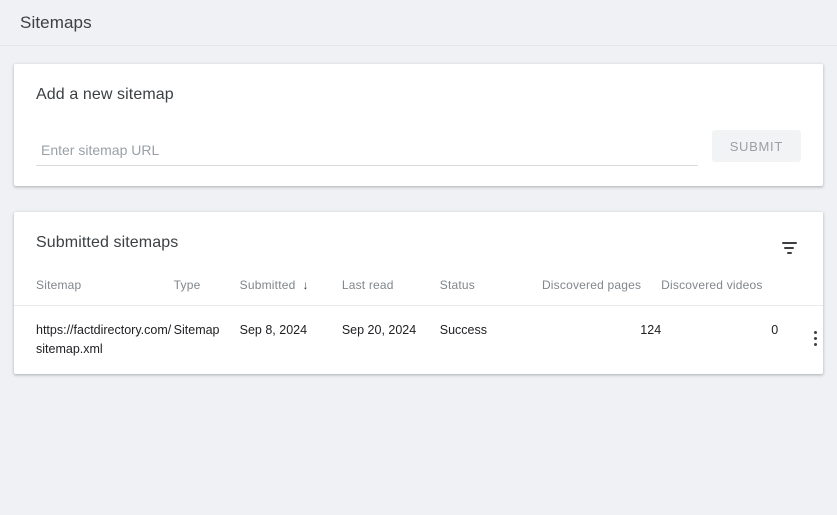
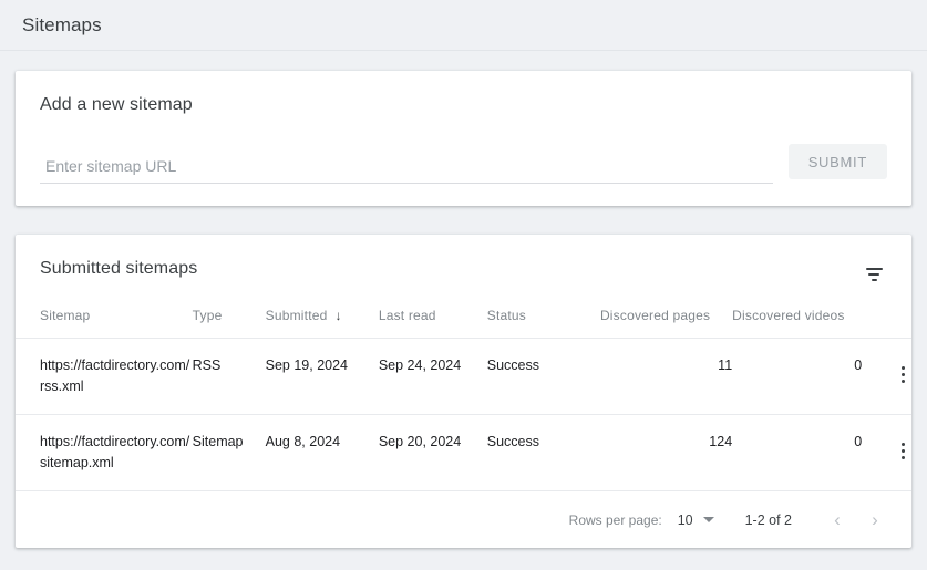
  Sitemaps
  Add a new sitemap
  Enter sitemap URL
  SUBMIT
  Submitted sitemaps
  Sitemap	Type	Submitted ↓	Last read	Status	Discovered pages	Discovered videos
+ https://factdirectory.com/rss.xml	RSS	Sep 19, 2024	Sep 24, 2024	Success	11	0
- https://factdirectory.com/sitemap.xml	Sitemap	Sep 8, 2024	Sep 20, 2024	Success	124	0
+ https://factdirectory.com/sitemap.xml	Sitemap	Aug 8, 2024	Sep 20, 2024	Success	124	0
+ Rows per page:
+ 10
+ 1-2 of 2
+ ‹
+ ›
